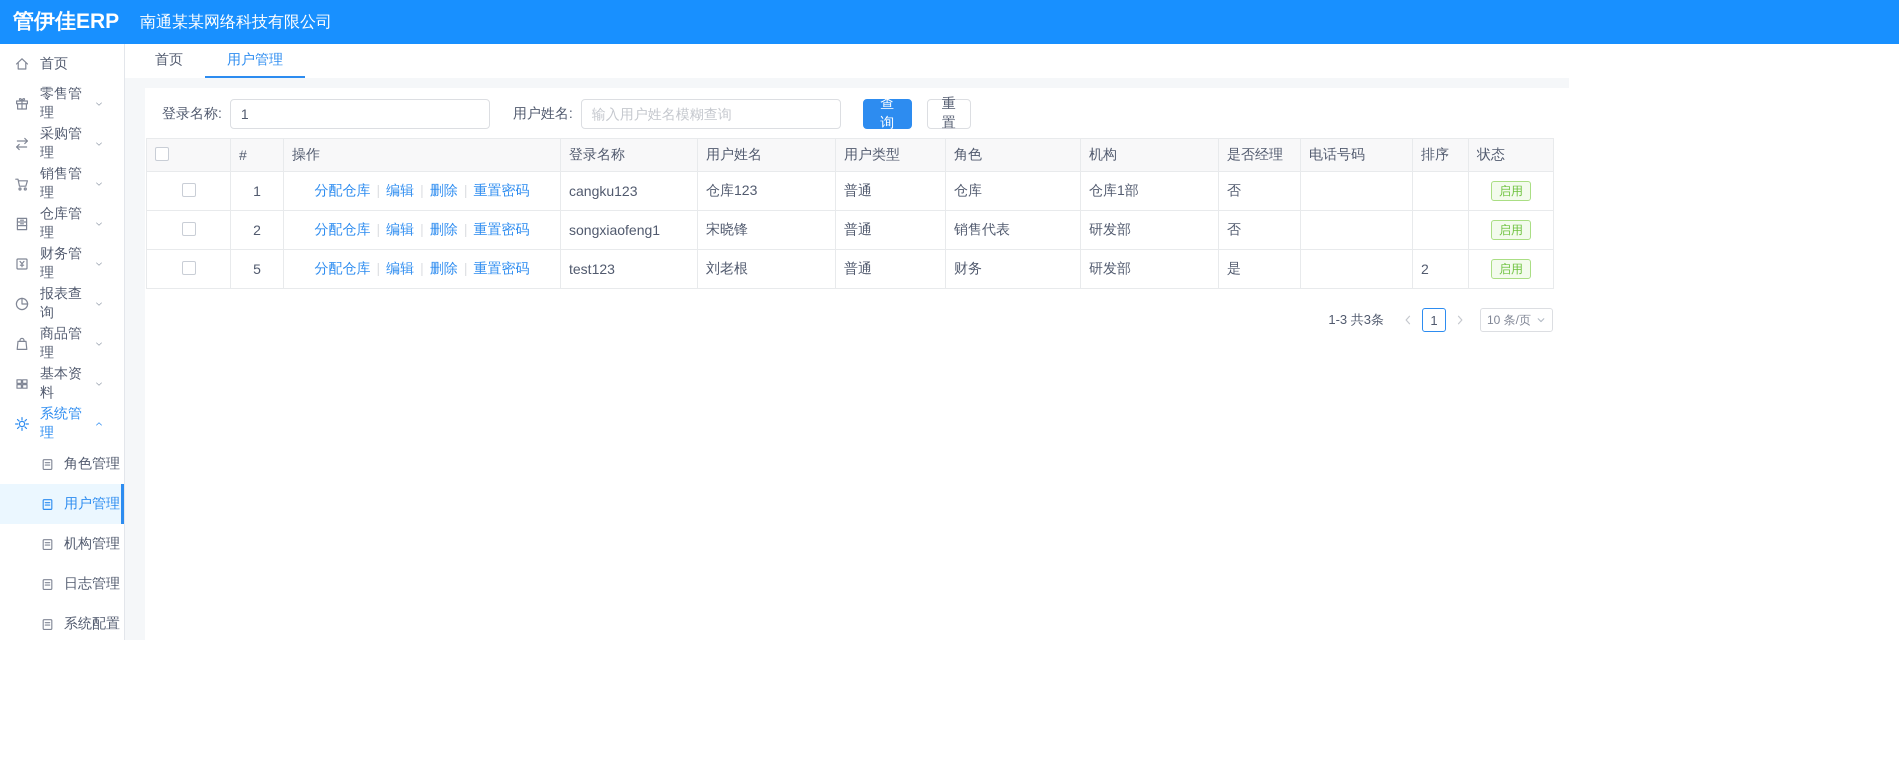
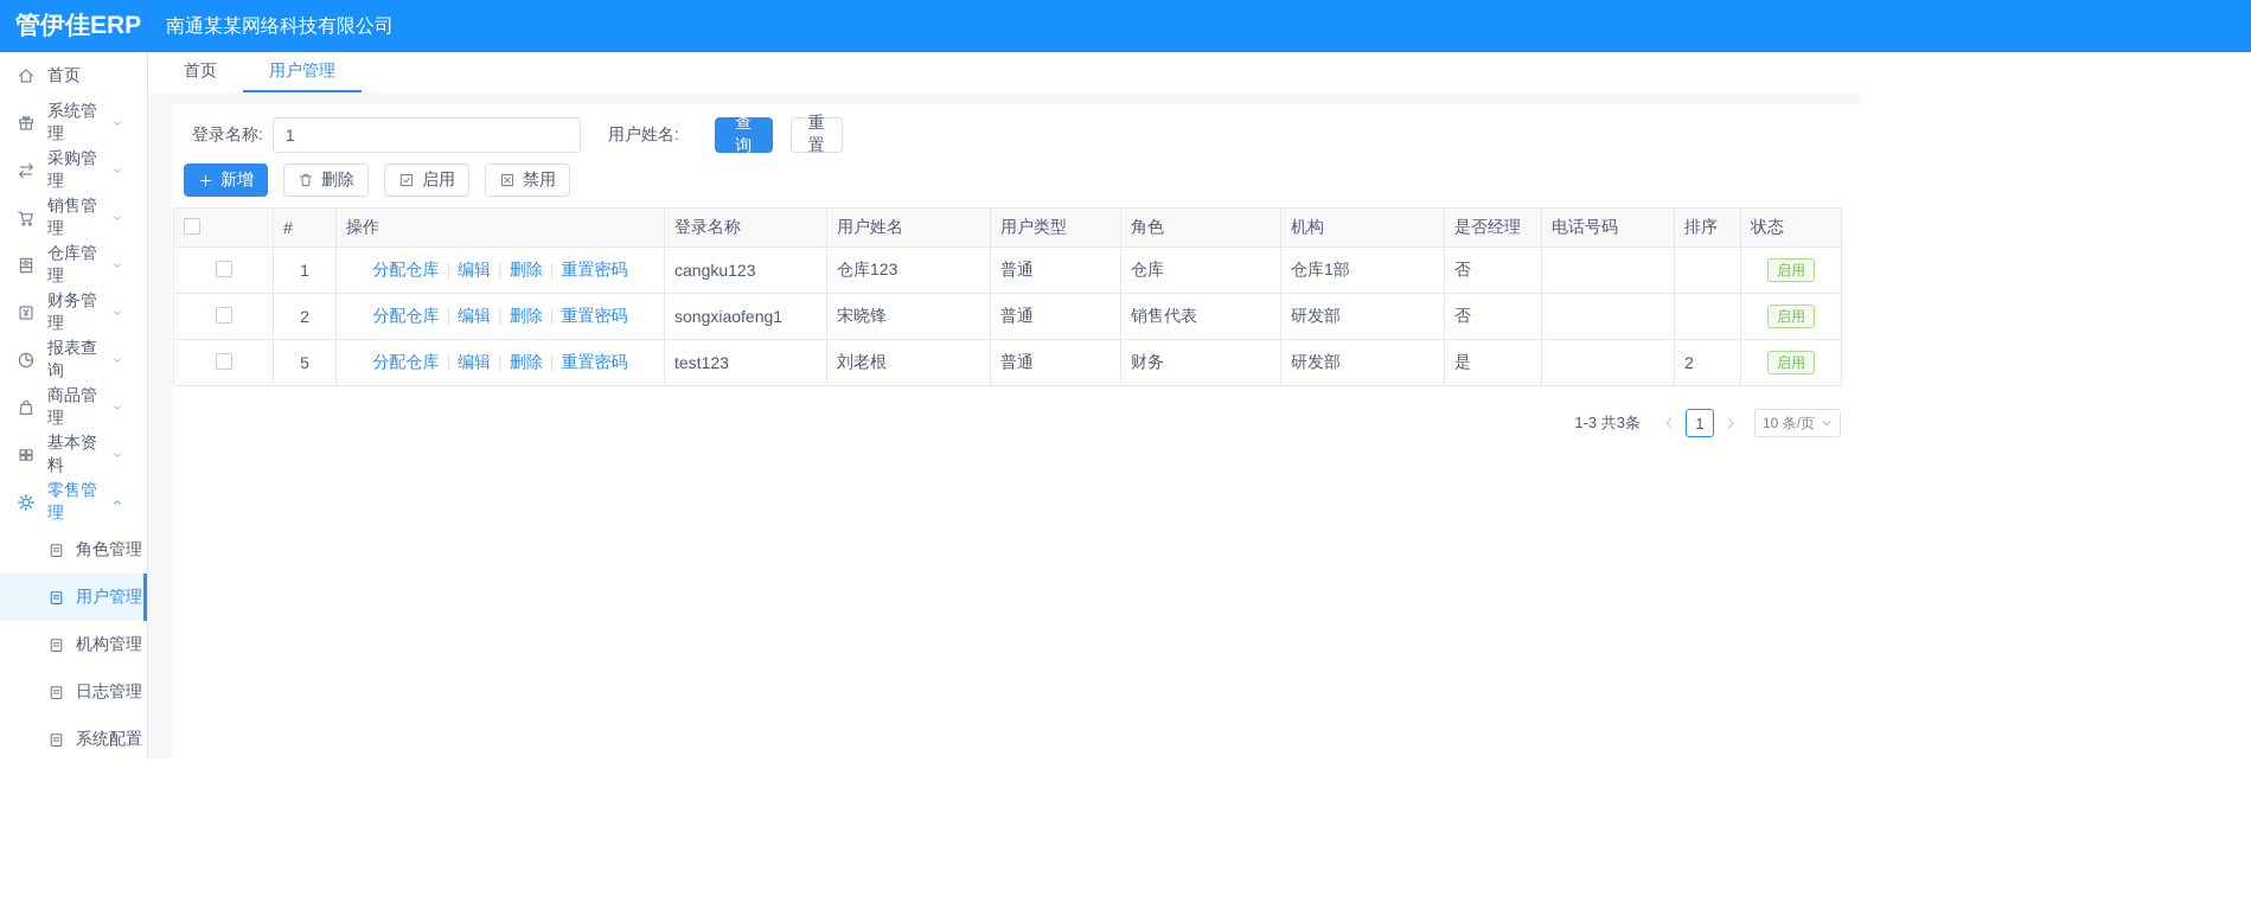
  管伊佳ERP
  南通某某网络科技有限公司
  首页
- 零售管理
+ 系统管理
  采购管理
  销售管理
  仓库管理
  财务管理
  报表查询
  商品管理
  基本资料
- 系统管理
+ 零售管理
  角色管理
  用户管理
  机构管理
  日志管理
  系统配置
  首页
  用户管理
  登录名称:
  1
  用户姓名:
- 输入用户姓名模糊查询
  查 询
  重 置
+ 新增
+ 删除
+ 启用
+ 禁用
  	#	操作	登录名称	用户姓名	用户类型	角色	机构	是否经理	电话号码	排序	状态
  	1	分配仓库 | 编辑 删除 | 重置密码	cangku123	仓库123	普通	仓库	仓库1部	否			启用
  	2	分配仓库 | 编辑 删除 | 重置密码	songxiaofeng1	宋晓锋	普通	销售代表	研发部	否			启用
  	5	分配仓库 | 编辑 删除 | 重置密码	test123	刘老根	普通	财务	研发部	是		2	启用
  1-3 共3条
  1
  10 条/页
